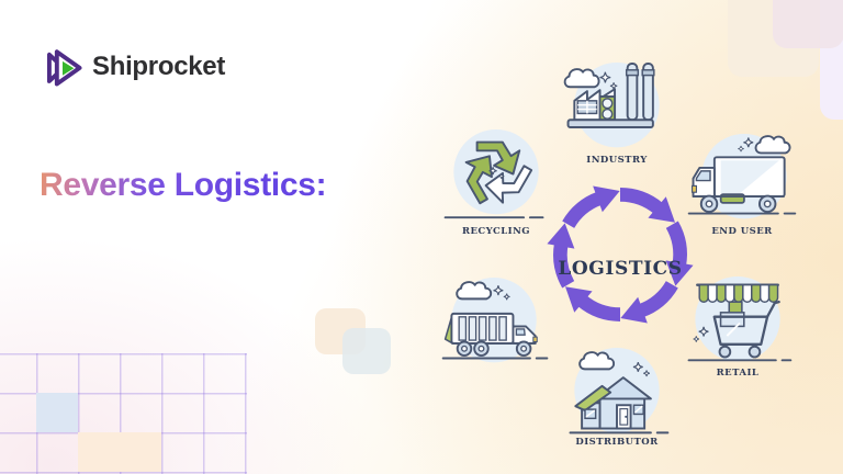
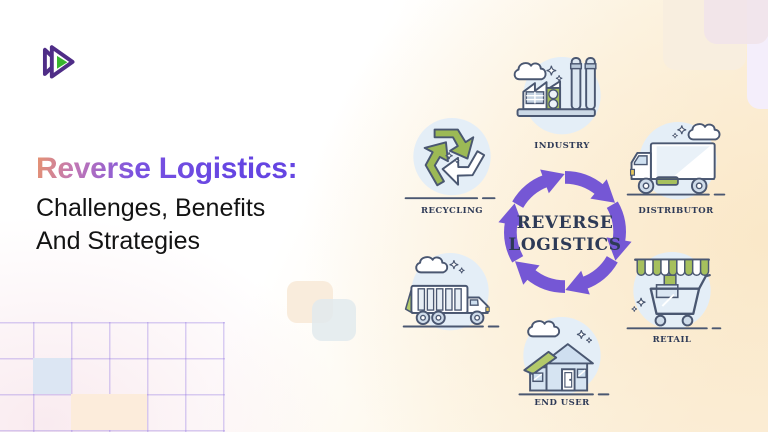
- Shiprocket
  Reverse Logistics:
+ Challenges, Benefits
+ And Strategies
+ REVERSE
  LOGISTICS
  INDUSTRY
- END USER
+ DISTRIBUTOR
  RETAIL
- DISTRIBUTOR
+ END USER
  RECYCLING
